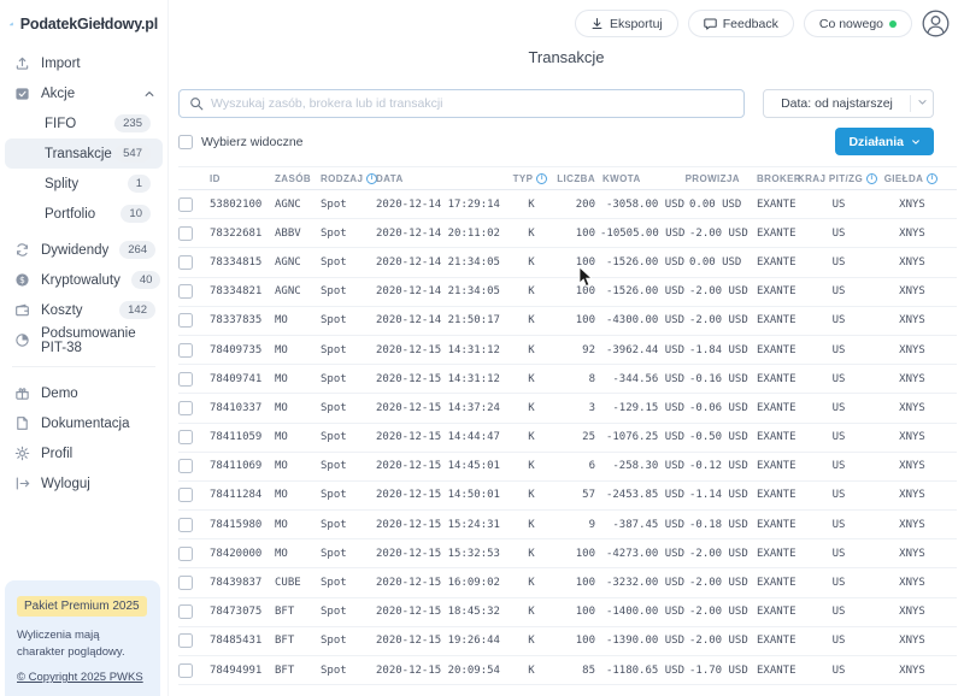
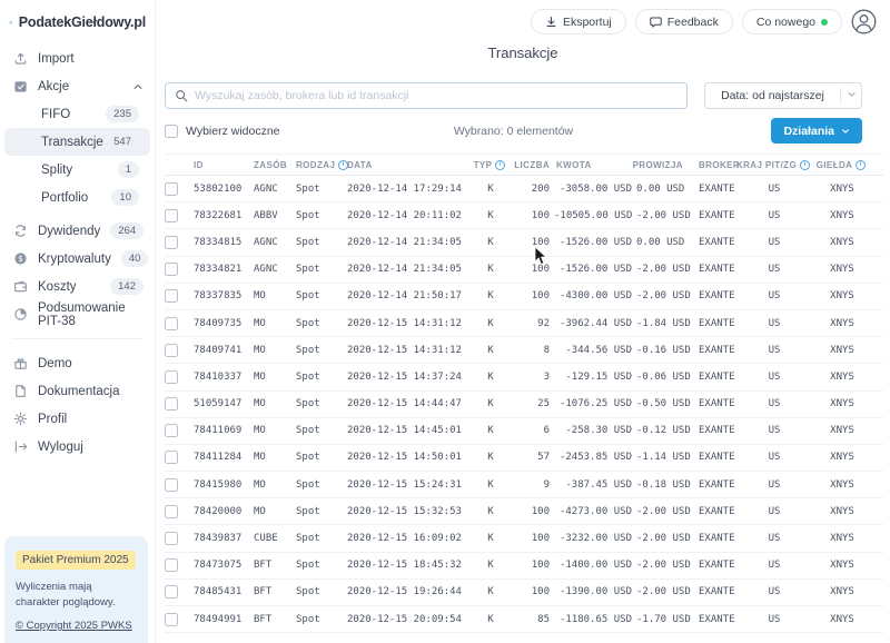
  PodatekGiełdowy.pl
  Import
  Akcje
  FIFO
  235
  Transakcje
  547
  Splity
  1
  Portfolio
  10
  Dywidendy
  264
  $
  Kryptowaluty
  40
  Koszty
  142
  Podsumowanie PIT-38
  Demo
  Dokumentacja
  Profil
  Wyloguj
  Pakiet Premium 2025
  Wyliczenia mają charakter poglądowy.
  © Copyright 2025 PWKS
  Eksportuj
  Feedback
  Co nowego
  Transakcje
  Wyszukaj zasób, brokera lub id transakcji
  Data: od najstarszej
  Wybierz widoczne
+ Wybrano: 0 elementów
  Działania
  ID
  ZASÓB
  RODZAJ
  DATA
  TYP
  LICZBA
  KWOTA
  PROWIZJA
  BROKER
  KRAJ PIT/ZG
  GIEŁDA
  53802100
  AGNC
  Spot
  2020-12-14 17:29:14
  K
  200
  -3058.00 USD
  0.00 USD
  EXANTE
  US
  XNYS
  78322681
  ABBV
  Spot
  2020-12-14 20:11:02
  K
  100
  -10505.00 USD
  -2.00 US
  EXANTE
  US
  XNYS
  78334815
  AGNC
  Spot
  2020-12-14 21:34:05
  K
  100
  -1526.00 USD
  0.00 USD
  EXANTE
  US
  XNYS
  78334821
  AGNC
  Spot
  2020-12-14 21:34:05
  K
  100
  -1526.00 USD
  -2.00 US
  EXANTE
  US
  XNYS
  78337835
  MO
  Spot
  2020-12-14 21:50:17
  K
  100
  -4300.00 USD
  -2.00 US
  EXANTE
  US
  XNYS
  78409735
  MO
  Spot
  2020-12-15 14:31:12
  K
  92
  -3962.44 USD
  -1.84 US
  EXANTE
  US
  XNYS
  78409741
  MO
  Spot
  2020-12-15 14:31:12
  K
  8
  -344.56 USD
  -0.16 US
  EXANTE
  US
  XNYS
  78410337
  MO
  Spot
  2020-12-15 14:37:24
  K
  3
  -129.15 USD
  -0.06 US
  EXANTE
  US
  XNYS
- 78411059
+ 51059147
  MO
  Spot
  2020-12-15 14:44:47
  K
  25
  -1076.25 USD
  -0.50 US
  EXANTE
  US
  XNYS
  78411069
  MO
  Spot
  2020-12-15 14:45:01
  K
  6
  -258.30 USD
  -0.12 US
  EXANTE
  US
  XNYS
  78411284
  MO
  Spot
  2020-12-15 14:50:01
  K
  57
  -2453.85 USD
  -1.14 US
  EXANTE
  US
  XNYS
  78415980
  MO
  Spot
  2020-12-15 15:24:31
  K
  9
  -387.45 USD
  -0.18 US
  EXANTE
  US
  XNYS
  78420000
  MO
  Spot
  2020-12-15 15:32:53
  K
  100
  -4273.00 USD
  -2.00 US
  EXANTE
  US
  XNYS
  78439837
  CUBE
  Spot
  2020-12-15 16:09:02
  K
  100
  -3232.00 USD
  -2.00 US
  EXANTE
  US
  XNYS
  78473075
  BFT
  Spot
  2020-12-15 18:45:32
  K
  100
  -1400.00 USD
  -2.00 US
  EXANTE
  US
  XNYS
  78485431
  BFT
  Spot
  2020-12-15 19:26:44
  K
  100
  -1390.00 USD
  -2.00 US
  EXANTE
  US
  XNYS
  78494991
  BFT
  Spot
  2020-12-15 20:09:54
  K
  85
  -1180.65 USD
  -1.70 US
  EXANTE
  US
  XNYS
